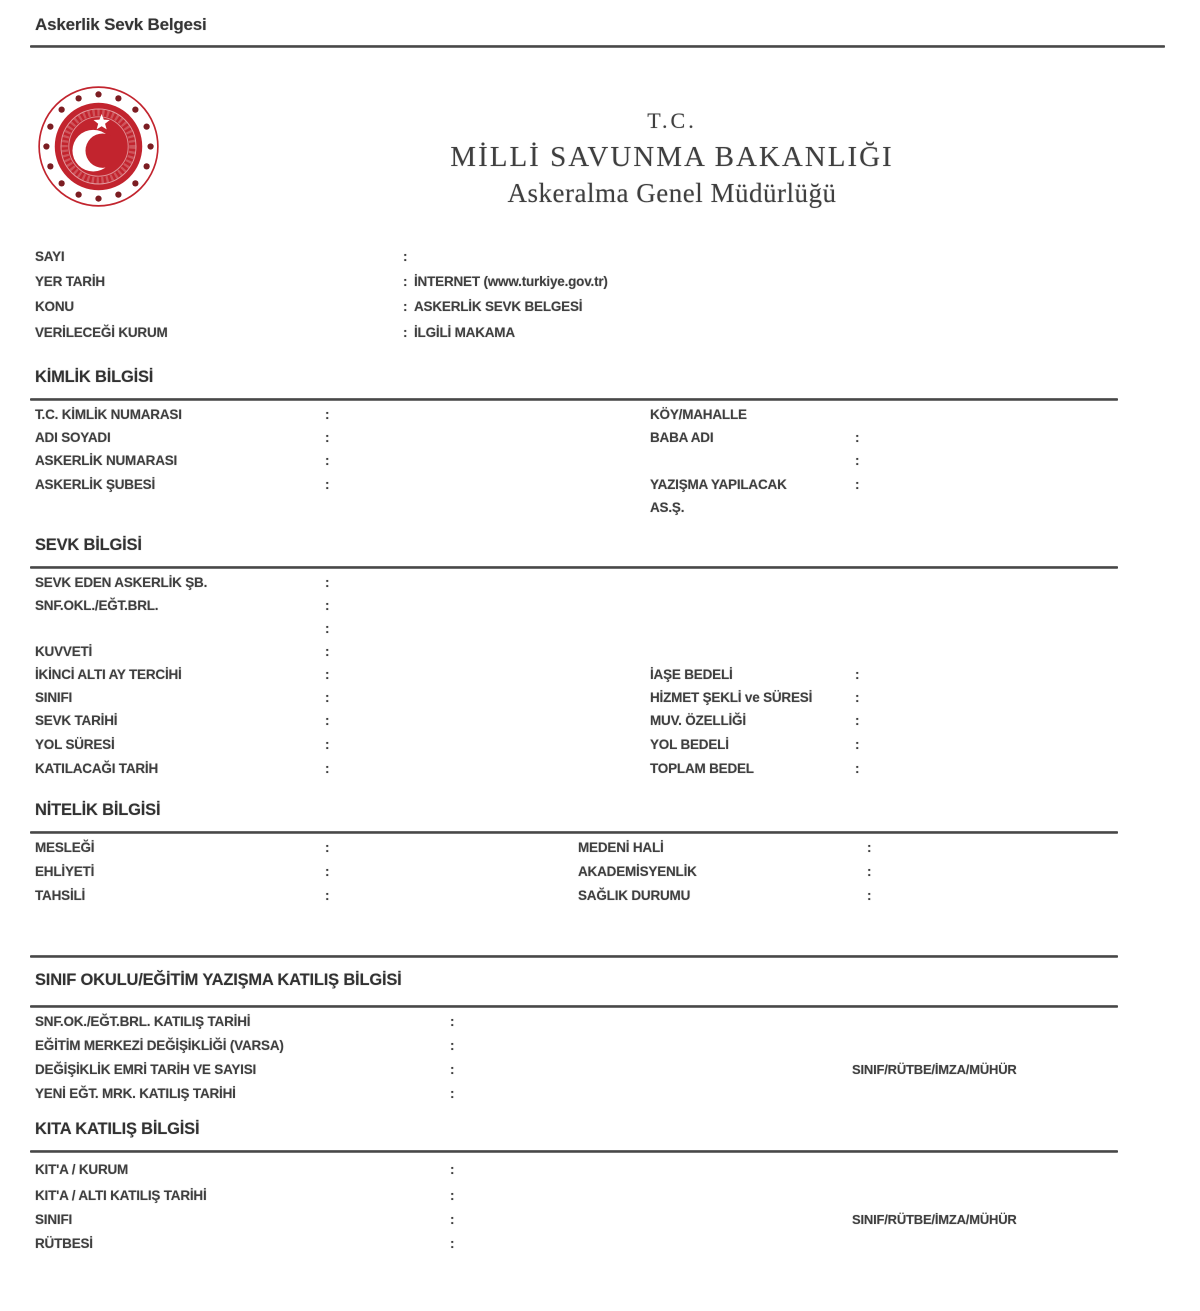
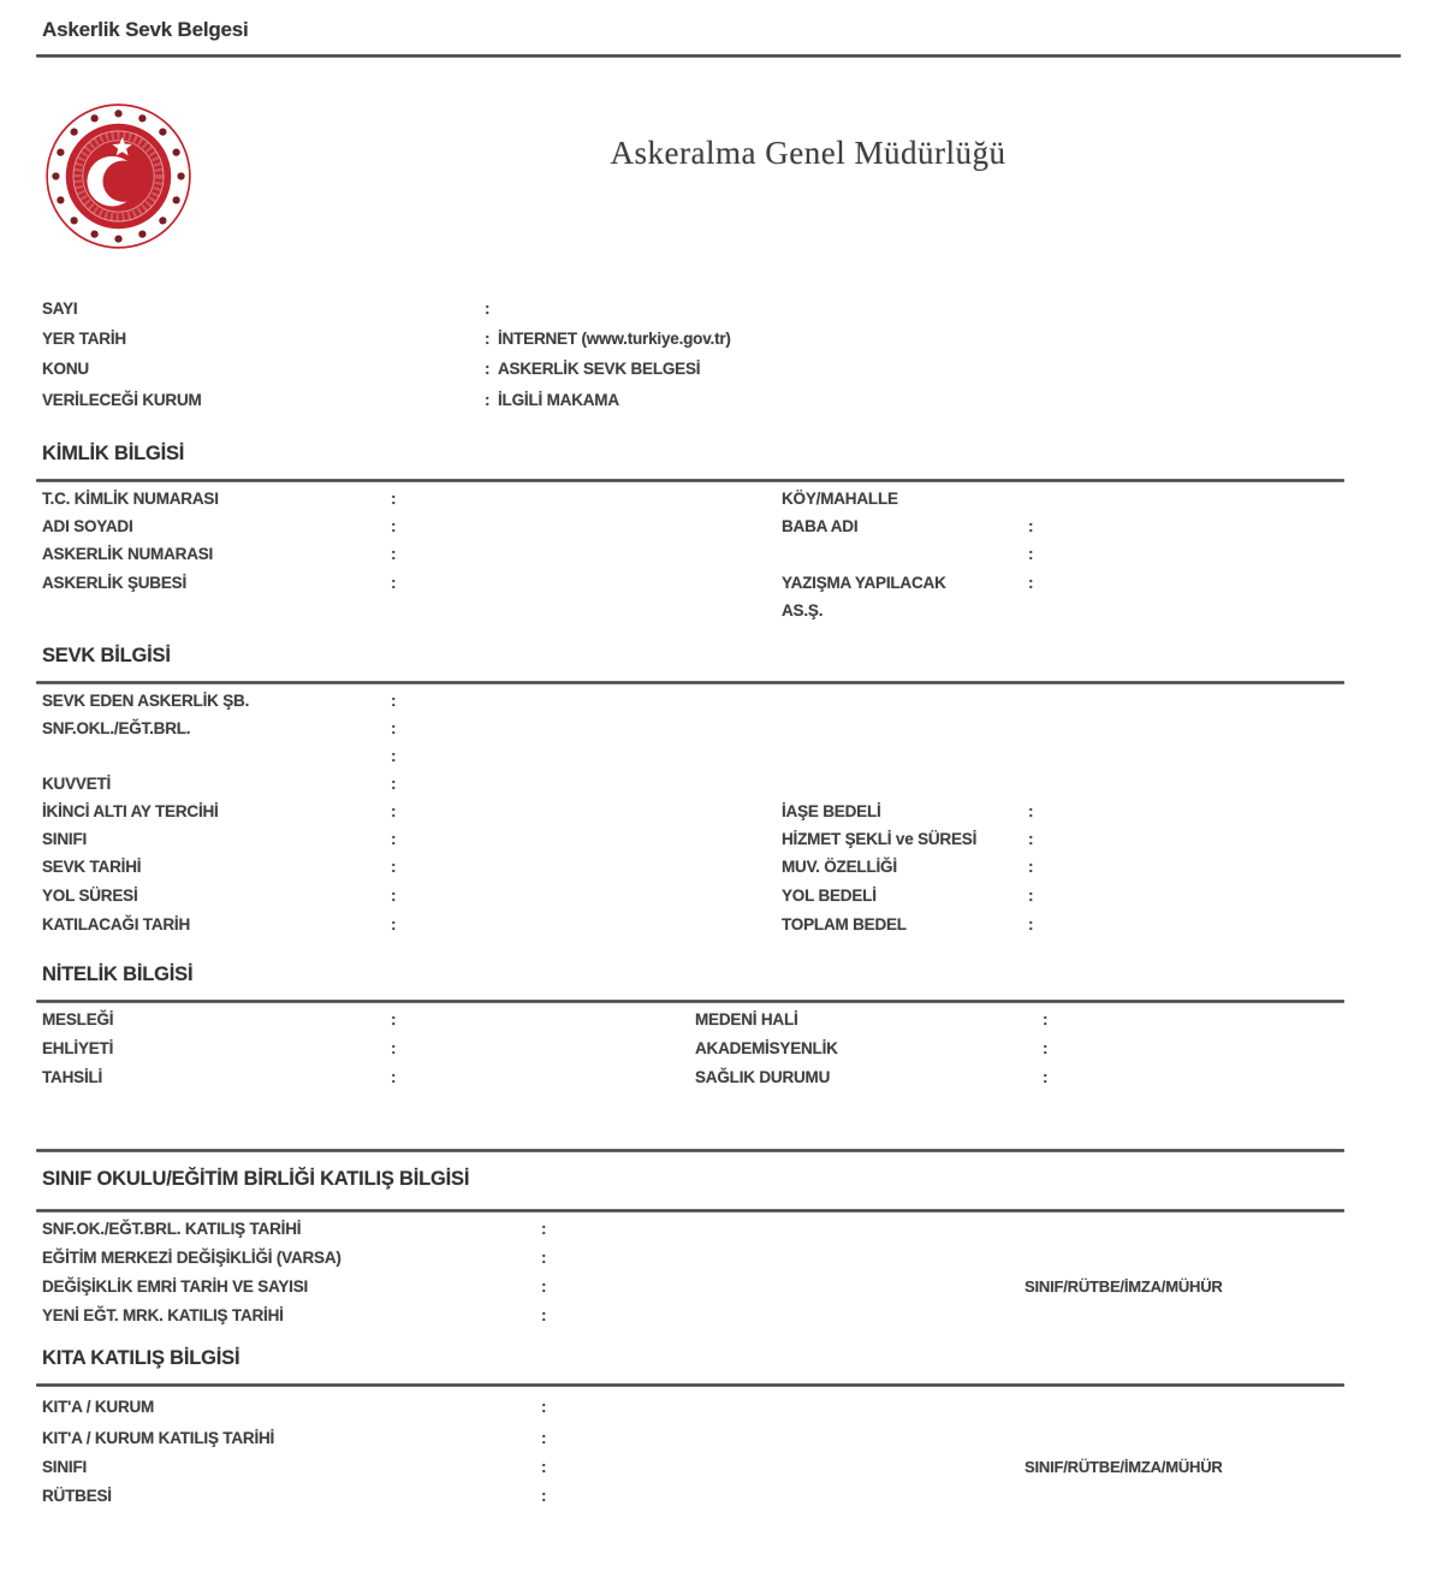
  Askerlik Sevk Belgesi
- T.C.
- MİLLİ SAVUNMA BAKANLIĞI
  Askeralma Genel Müdürlüğü
  SAYI
  :
  YER TARİH
  :
  İNTERNET (www.turkiye.gov.tr)
  KONU
  :
  ASKERLİK SEVK BELGESİ
  VERİLECEĞİ KURUM
  :
  İLGİLİ MAKAMA
  KİMLİK BİLGİSİ
  T.C. KİMLİK NUMARASI
  :
  KÖY/MAHALLE
  ADI SOYADI
  :
  BABA ADI
  :
  ASKERLİK NUMARASI
  :
  :
  ASKERLİK ŞUBESİ
  :
  YAZIŞMA YAPILACAK
  :
  AS.Ş.
  SEVK BİLGİSİ
  SEVK EDEN ASKERLİK ŞB.
  :
  SNF.OKL./EĞT.BRL.
  :
  :
  KUVVETİ
  :
  İKİNCİ ALTI AY TERCİHİ
  :
  İAŞE BEDELİ
  :
  SINIFI
  :
  HİZMET ŞEKLİ ve SÜRESİ
  :
  SEVK TARİHİ
  :
  MUV. ÖZELLİĞİ
  :
  YOL SÜRESİ
  :
  YOL BEDELİ
  :
  KATILACAĞI TARİH
  :
  TOPLAM BEDEL
  :
  NİTELİK BİLGİSİ
  MESLEĞİ
  :
  MEDENİ HALİ
  :
  EHLİYETİ
  :
  AKADEMİSYENLİK
  :
  TAHSİLİ
  :
  SAĞLIK DURUMU
  :
- SINIF OKULU/EĞİTİM YAZIŞMA KATILIŞ BİLGİSİ
+ SINIF OKULU/EĞİTİM BİRLİĞİ KATILIŞ BİLGİSİ
  SNF.OK./EĞT.BRL. KATILIŞ TARİHİ
  :
  EĞİTİM MERKEZİ DEĞİŞİKLİĞİ (VARSA)
  :
  DEĞİŞİKLİK EMRİ TARİH VE SAYISI
  :
  YENİ EĞT. MRK. KATILIŞ TARİHİ
  :
  SINIF/RÜTBE/İMZA/MÜHÜR
  KITA KATILIŞ BİLGİSİ
  KIT'A / KURUM
  :
- KIT'A / ALTI KATILIŞ TARİHİ
+ KIT'A / KURUM KATILIŞ TARİHİ
  :
  SINIFI
  :
  RÜTBESİ
  :
  SINIF/RÜTBE/İMZA/MÜHÜR
